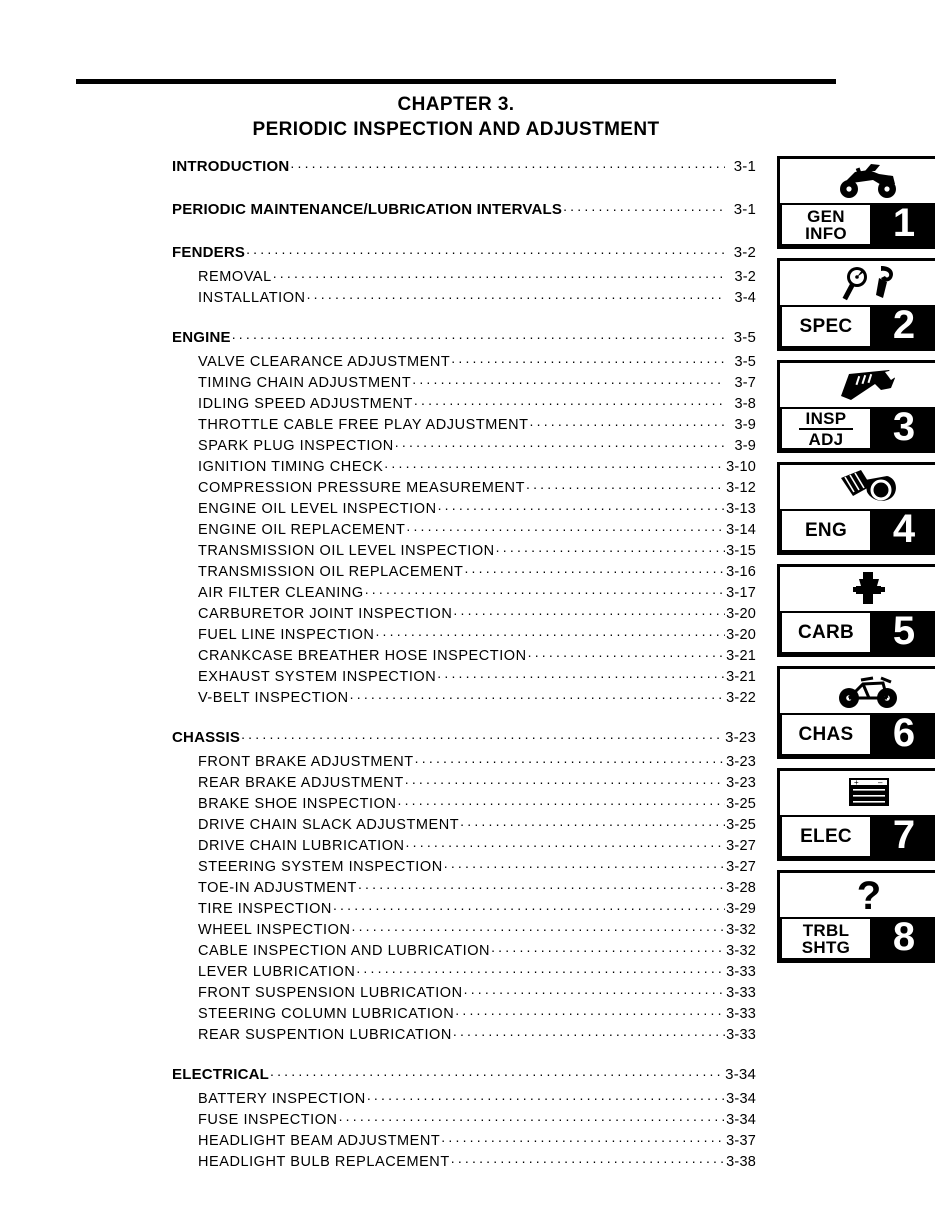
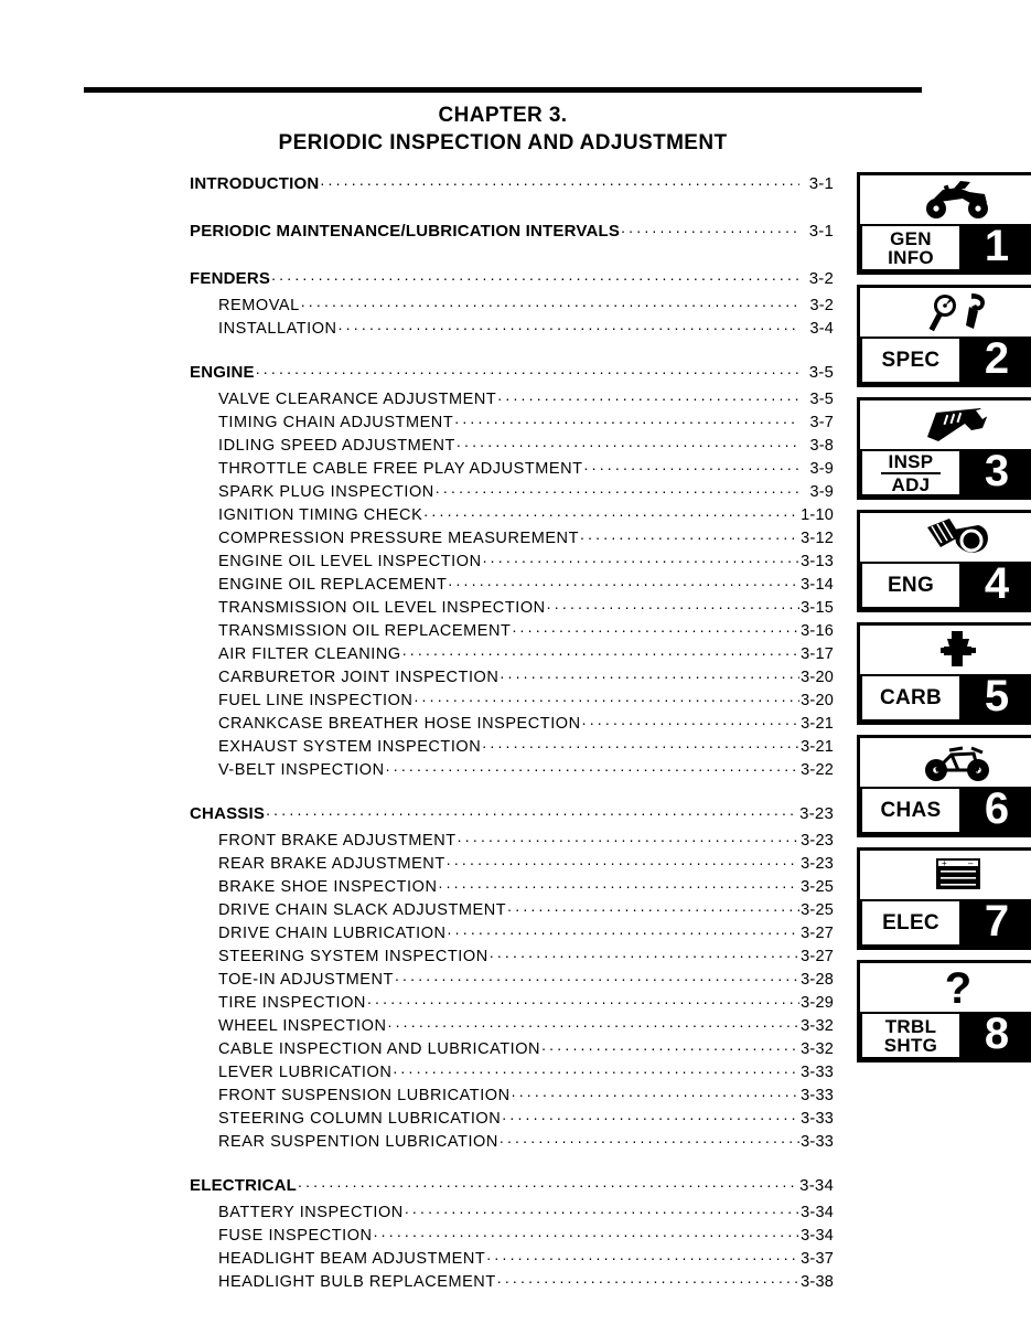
  CHAPTER 3.
  PERIODIC INSPECTION AND ADJUSTMENT
  INTRODUCTION
  3-1
  PERIODIC MAINTENANCE/LUBRICATION INTERVALS
  3-1
  FENDERS
  3-2
  REMOVAL
  3-2
  INSTALLATION
  3-4
  ENGINE
  3-5
  VALVE CLEARANCE ADJUSTMENT
  3-5
  TIMING CHAIN ADJUSTMENT
  3-7
  IDLING SPEED ADJUSTMENT
  3-8
  THROTTLE CABLE FREE PLAY ADJUSTMENT
  3-9
  SPARK PLUG INSPECTION
  3-9
  IGNITION TIMING CHECK
- 3-10
+ 1-10
  COMPRESSION PRESSURE MEASUREMENT
  3-12
  ENGINE OIL LEVEL INSPECTION
  3-13
  ENGINE OIL REPLACEMENT
  3-14
  TRANSMISSION OIL LEVEL INSPECTION
  3-15
  TRANSMISSION OIL REPLACEMENT
  3-16
  AIR FILTER CLEANING
  3-17
  CARBURETOR JOINT INSPECTION
  3-20
  FUEL LINE INSPECTION
  3-20
  CRANKCASE BREATHER HOSE INSPECTION
  3-21
  EXHAUST SYSTEM INSPECTION
  3-21
  V-BELT INSPECTION
  3-22
  CHASSIS
  3-23
  FRONT BRAKE ADJUSTMENT
  3-23
  REAR BRAKE ADJUSTMENT
  3-23
  BRAKE SHOE INSPECTION
  3-25
  DRIVE CHAIN SLACK ADJUSTMENT
  3-25
  DRIVE CHAIN LUBRICATION
  3-27
  STEERING SYSTEM INSPECTION
  3-27
  TOE-IN ADJUSTMENT
  3-28
  TIRE INSPECTION
  3-29
  WHEEL INSPECTION
  3-32
  CABLE INSPECTION AND LUBRICATION
  3-32
  LEVER LUBRICATION
  3-33
  FRONT SUSPENSION LUBRICATION
  3-33
  STEERING COLUMN LUBRICATION
  3-33
  REAR SUSPENTION LUBRICATION
  3-33
  ELECTRICAL
  3-34
  BATTERY INSPECTION
  3-34
  FUSE INSPECTION
  3-34
  HEADLIGHT BEAM ADJUSTMENT
  3-37
  HEADLIGHT BULB REPLACEMENT
  3-38
  GEN
  INFO
  1
  SPEC
  2
  INSP
  ADJ
  3
  ENG
  4
  CARB
  5
  CHAS
  6
  +
  –
  ELEC
  7
  ?
  TRBL
  SHTG
  8
